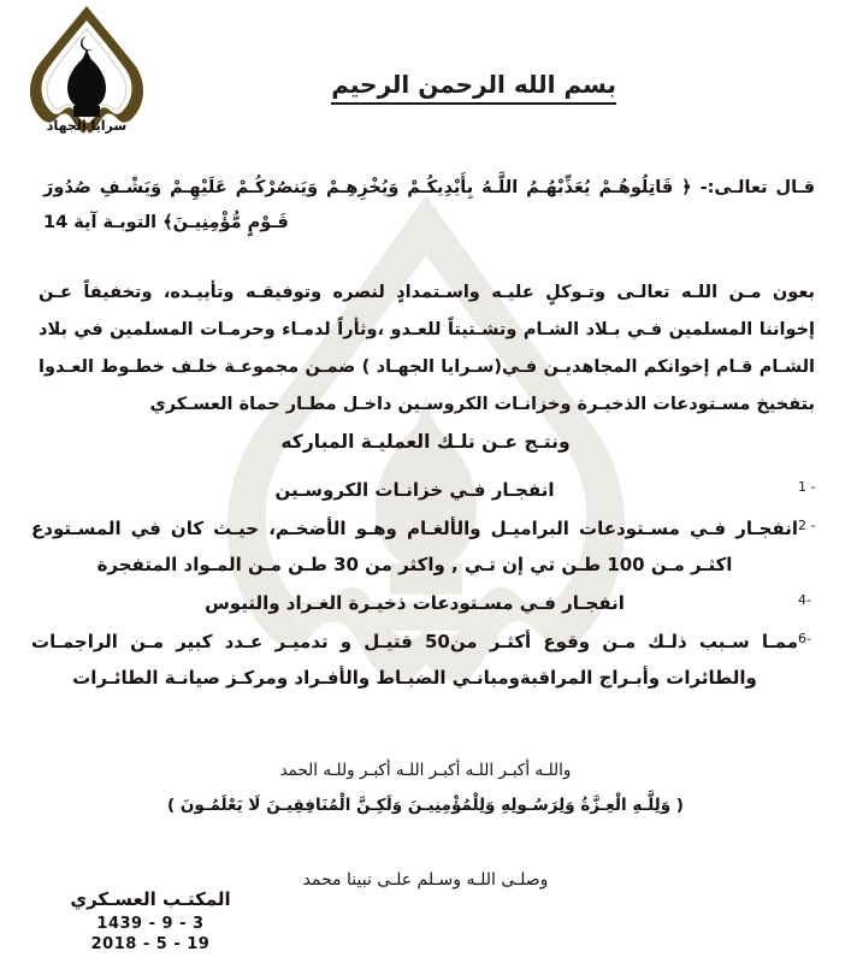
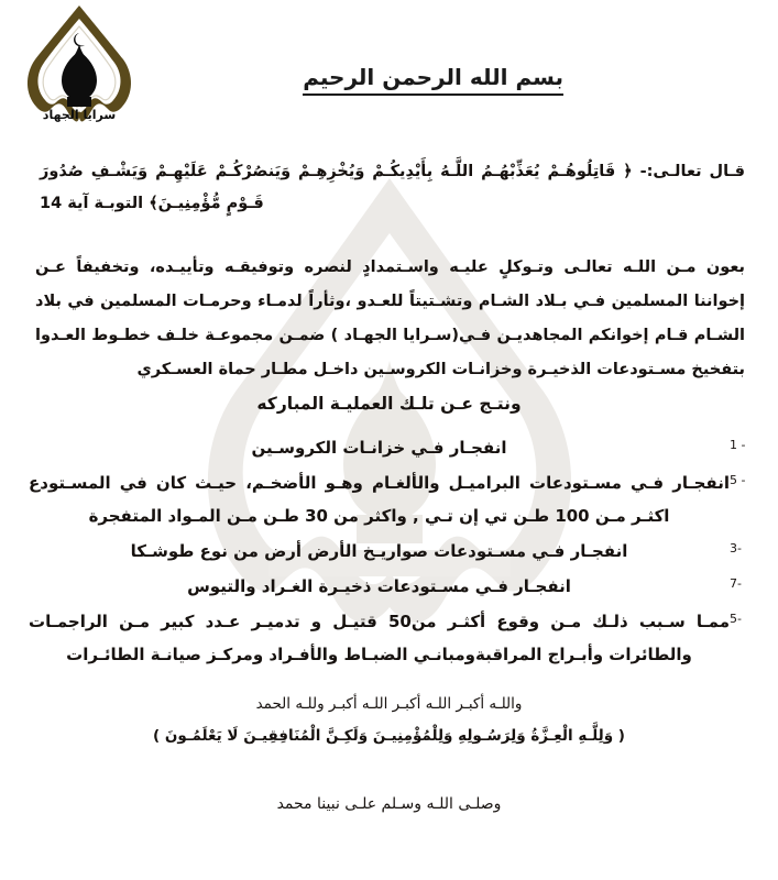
  سرايا الجهاد
  بسم الله الرحمن الرحيم
  قـال تعالـى:- ﴿ قَاتِلُوهُـمْ يُعَذِّبْهُـمُ اللَّـهُ بِأَيْدِيكُـمْ وَيُخْزِهِـمْ وَيَنصُرْكُـمْ عَلَيْهِـمْ وَيَشْـفِ صُدُورَ قَـوْمٍ مُّؤْمِنِيـنَ﴾ التوبـة آية 14
  بعون مـن اللـه تعالـى وتـوكلٍ عليـه واسـتمدادٍ لنصره وتوفيقـه وتأييـده، وتخفيفاً عـن إخواننا المسلمين فـي بـلاد الشـام وتشـتيتاً للعـدو ،وثأراً لدمـاء وحرمـات المسلمين في بلاد الشـام قـام إخوانكم المجاهديـن فـي(سـرايا الجهـاد ) ضمـن مجموعـة خلـف خطـوط العـدوا بتفخيخ مسـتودعات الذخيـرة وخزانـات الكروسـين داخـل مطـار حماة العسـكري
  ونتـج عـن تلـك العمليـة المباركه
  1 -
  انفجـار فـي خزانـات الكروسـين
- 2 -
+ 5 -
  انفجـار فـي مسـتودعات البراميـل والألغـام وهـو الأضخـم، حيـث كان في المسـتودع اكثـر مـن 100 طـن تي إن تـي , واكثر من 30 طـن مـن المـواد المتفجرة
+ 3-
+ انفجـار فـي مسـتودعات صواريـخ الأرض أرض من نوع طوشـكا
- 4-
+ 7-
  انفجـار فـي مسـتودعات ذخيـرة الغـراد والتيوس
- 6-
+ 5-
  ممـا سـبب ذلـك مـن وقوع أكثـر من50 قتيـل و تدميـر عـدد كبير مـن الراجمـات والطائرات وأبـراج المراقبةومبانـي الضبـاط والأفـراد ومركـز صيانـة الطائـرات
  واللـه أكبـر اللـه أكبـر اللـه أكبـر وللـه الحمد
  ( وَلِلَّـهِ الْعِـزَّةُ وَلِرَسُـولِهِ وَلِلْمُؤْمِنِيـنَ وَلَكِـنَّ الْمُنَافِقِيـنَ لَا يَعْلَمُـونَ )
  وصلـى اللـه وسـلم علـى نبينا محمد
- المكتـب العسـكري
- 1439 - 9 - 3
- 2018 - 5 - 19
